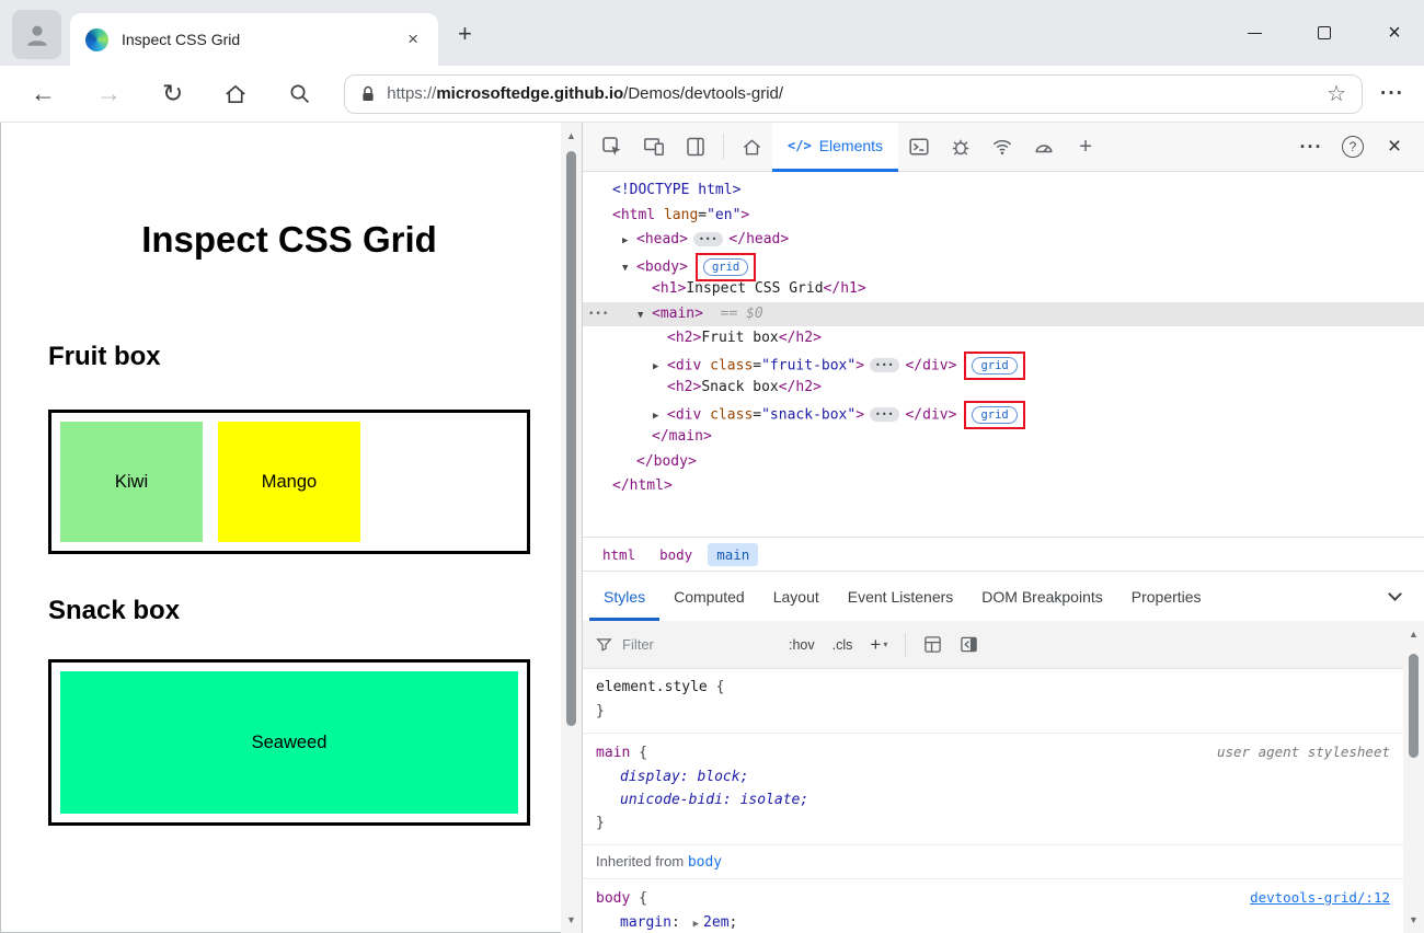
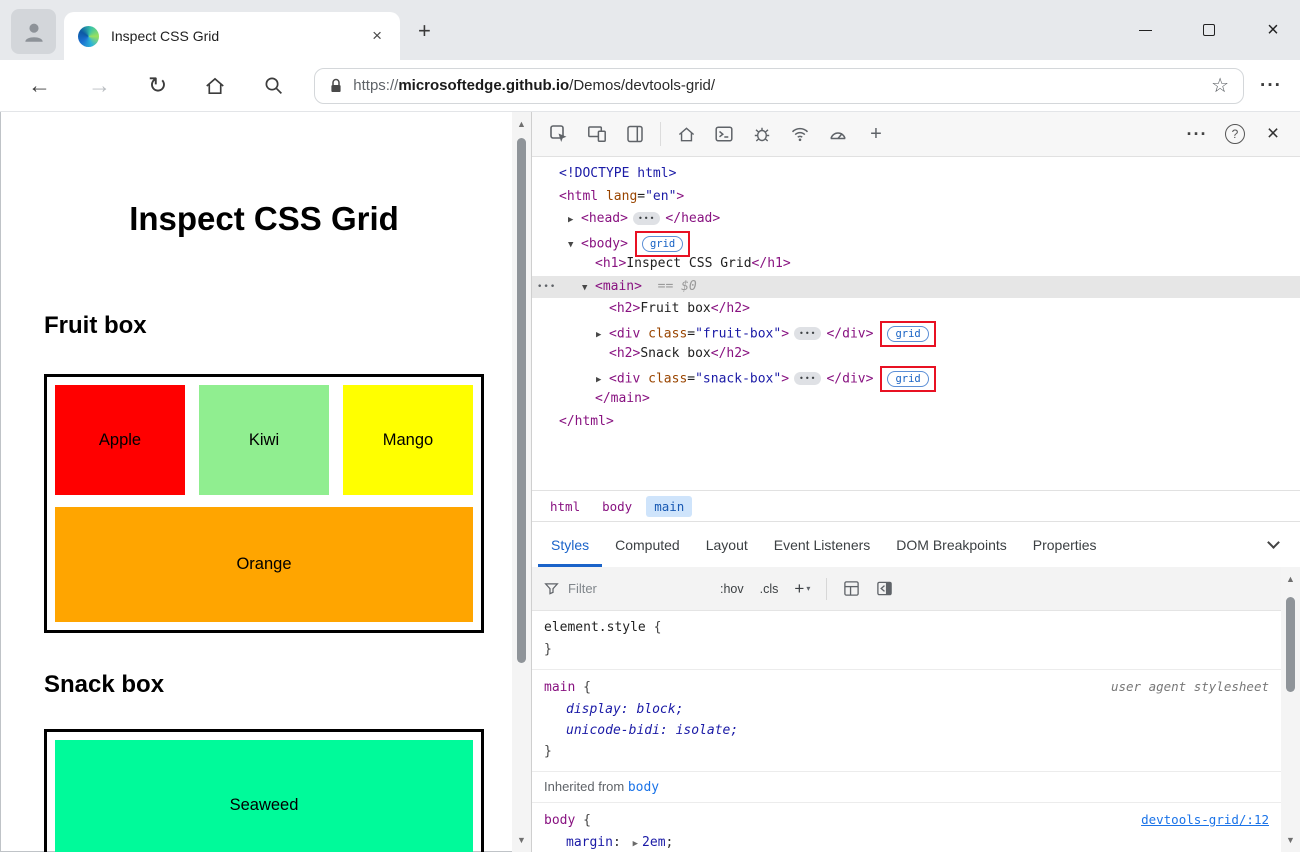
  Inspect CSS Grid
  ×
  +
  ×
  ←
  →
  ↻
  https://microsoftedge.github.io/Demos/devtools-grid/
  ☆
  ···
  Inspect CSS Grid
  Fruit box
+ Apple
  Kiwi
  Mango
+ Orange
  Snack box
  Seaweed
  ▲
  ▼
- </>
- Elements
  +
  ···
  ?
  ×
  <!DOCTYPE html>
  <html lang="en">
  ▶ <head> ••• </head>
  ▼ <body> grid
  <h1>Inspect CSS Grid</h1>
  •••
  ▼ <main> == $0
  <h2>Fruit box</h2>
  ▶ <div class="fruit-box"> ••• </div> grid
  <h2>Snack box</h2>
  ▶ <div class="snack-box"> ••• </div> grid
  </main>
- </body>
  </html>
  html
  body
  main
  Styles
  Computed
  Layout
  Event Listeners
  DOM Breakpoints
  Properties
  Filter
  :hov
  .cls
  +
  ▾
  element.style
  {
  }
  main
  {
  user agent stylesheet
  display: block;
  unicode-bidi: isolate;
  }
  Inherited from body
  body
  {
  devtools-grid/:12
  margin: ▶ 2em;
  ▲
  ▼
